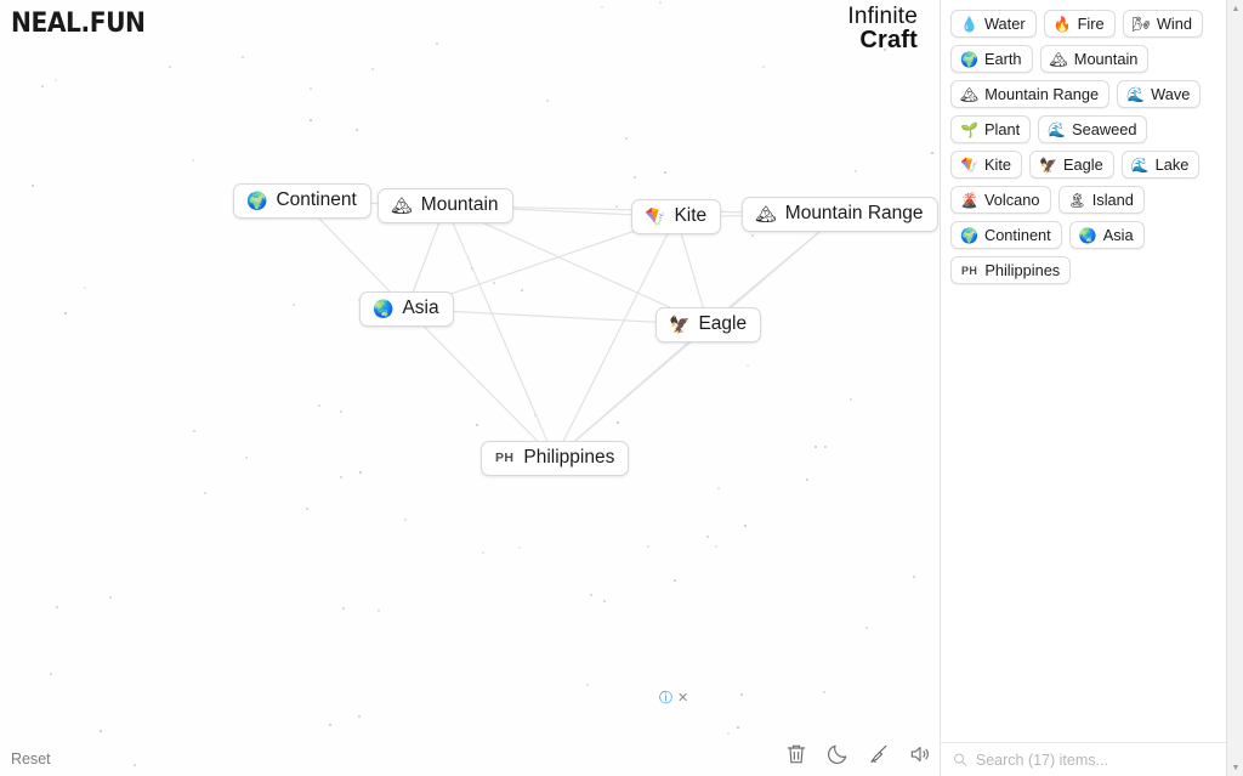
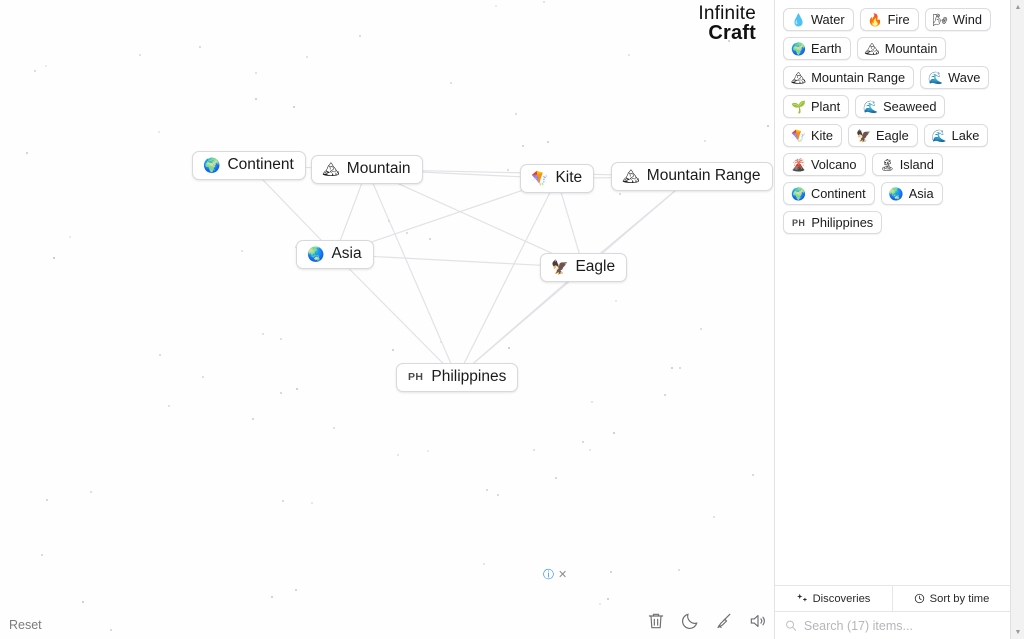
- NEAL.FUN
  Infinite
  Craft
  Reset
  🌍
  Continent
  🏔
  Mountain
  🪁
  Kite
  🏔
  Mountain Range
  🌏
  Asia
  🦅
  Eagle
  PH
  Philippines
  💧
  Water
  🔥
  Fire
  🌬
  Wind
  🌍
  Earth
  🏔
  Mountain
  🏔
  Mountain Range
  🌊
  Wave
  🌱
  Plant
  🌊
  Seaweed
  🪁
  Kite
  🦅
  Eagle
  🌊
  Lake
  🌋
  Volcano
  🏝
  Island
  🌍
  Continent
  🌏
  Asia
  PH
  Philippines
+ Discoveries
+ Sort by time
  Search (17) items...
  ⓘ
  ✕
